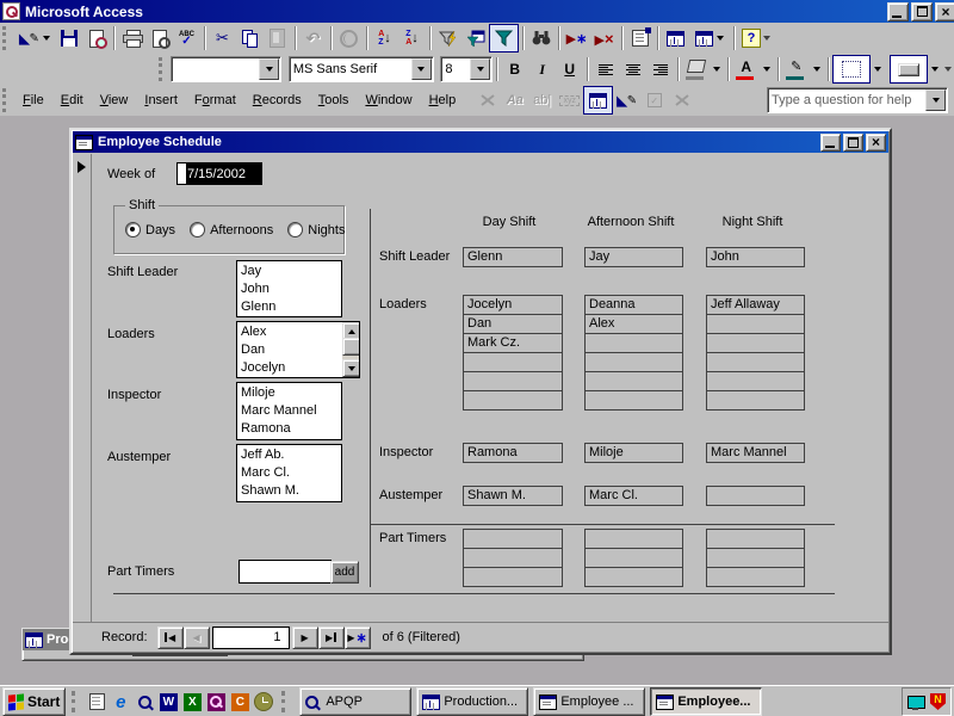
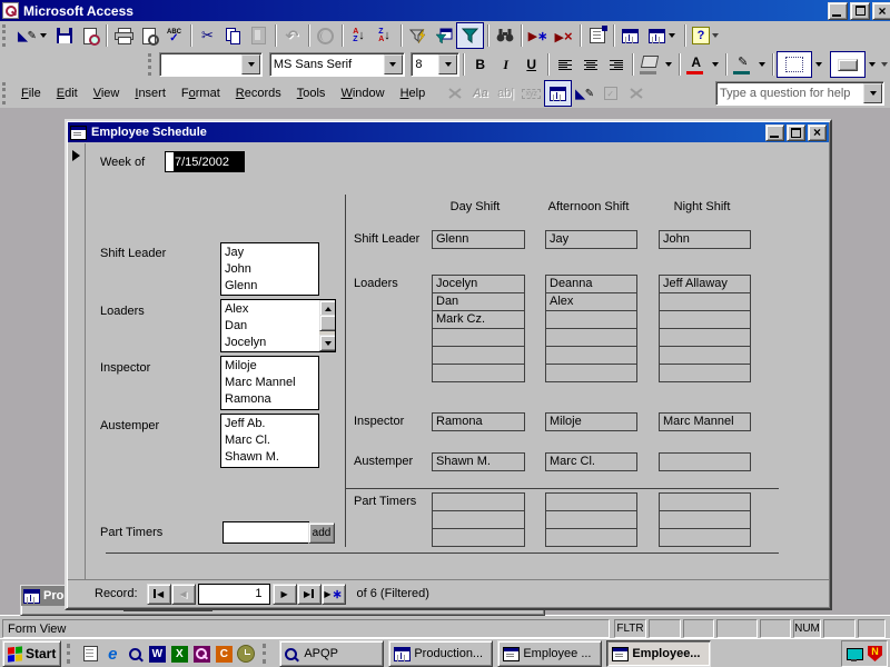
  Microsoft Access
  ×
  ◣
  ✎
  ✓
  ✂
  ↶
  ↓
  ↓
  ▶∗
  ▶×
  ?
  MS Sans Serif
  8
  B
  I
  U
  A
  ✎
  File
  Edit
  View
  Insert
  Format
  Records
  Tools
  Window
  Help
  Aa
  ab|
  ◣
  ✎
  ✓
  Type a question for help
  Employee Schedule
  ×
  Week of
  7/15/2002
- Shift
- Days
- Afternoons
- Nights
  Shift Leader
  Loaders
  Inspector
  Austemper
  Part Timers
  Jay
  John
  Glenn
  Alex
  Dan
  Jocelyn
  Miloje
  Marc Mannel
  Ramona
  Jeff Ab.
  Marc Cl.
  Shawn M.
  add
  Day Shift
  Afternoon Shift
  Night Shift
  Shift Leader
  Glenn
  Jay
  John
  Loaders
  Jocelyn
  Dan
  Mark Cz.
  Deanna
  Alex
  Jeff Allaway
  Inspector
  Ramona
  Miloje
  Marc Mannel
  Austemper
  Shawn M.
  Marc Cl.
  Part Timers
  Record:
  ◀
  ◀
  1
  ▶
  ▶
  ▶
  ∗
  of 6 (Filtered)
+ Form View
+ FLTR
+ NUM
  Start
  e
  W
  X
  C
  APQP
  Production...
  Employee ...
  Employee...
  N
